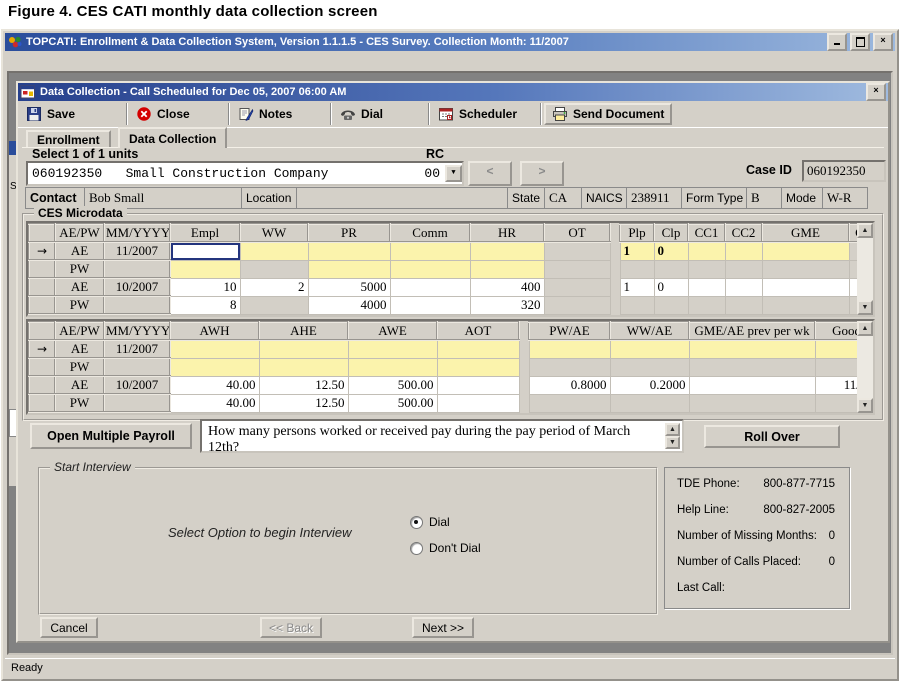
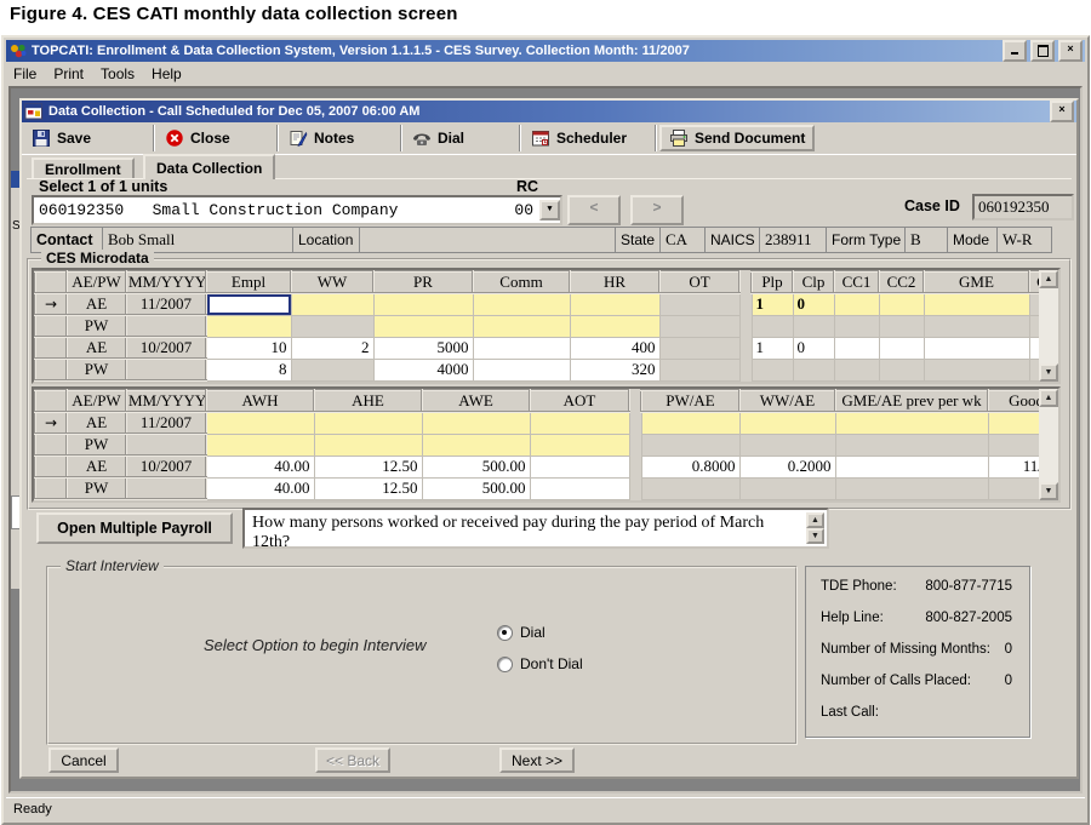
  Figure 4. CES CATI monthly data collection screen
  TOPCATI: Enrollment & Data Collection System, Version 1.1.1.5 - CES Survey. Collection Month: 11/2007
  ×
+ File
+ Print
+ Tools
+ Help
  S
  Data Collection - Call Scheduled for Dec 05, 2007 06:00 AM
  ×
  Save
  Close
  Notes
  Dial
  Scheduler
  Send Document
  Enrollment
  Data Collection
  Select 1 of 1 units
  RC
  060192350 Small Construction Company
  00
  ▼
  <
  >
  Case ID
  060192350
  Contact
  Bob Small
  Location
  State
  CA
  NAICS
  238911
  Form Type
  B
  Mode
  W-R
  CES Microdata
  	AE/PW	MM/YYYY	Empl	WW	PR	Comm	HR	OT		Plp	Clp	CC1	CC2	GME
  →	AE	11/2007								1	0
  	PW
  	AE	10/2007	10	2	5000		400			1	0
  	PW		8		4000		320
  	AE/PW	MM/YYYY	AWH	AHE	AWE	AOT		PW/AE	WW/AE	GME/AE prev per wk	Goo
  →	AE	11/2007
  	PW
  	AE	10/2007	40.00	12.50	500.00			0.8000	0.2000		11/
  	PW		40.00	12.50	500.00
  Open Multiple Payroll
  How many persons worked or received pay during the pay period of March 12th?
  ▲
  ▼
- Roll Over
  Start Interview
  Select Option to begin Interview
  Dial
  Don't Dial
  TDE Phone:
  800-877-7715
  Help Line:
  800-827-2005
  Number of Missing Months:
  0
  Number of Calls Placed:
  0
  Last Call:
  Cancel
  << Back
  Next >>
  Ready
